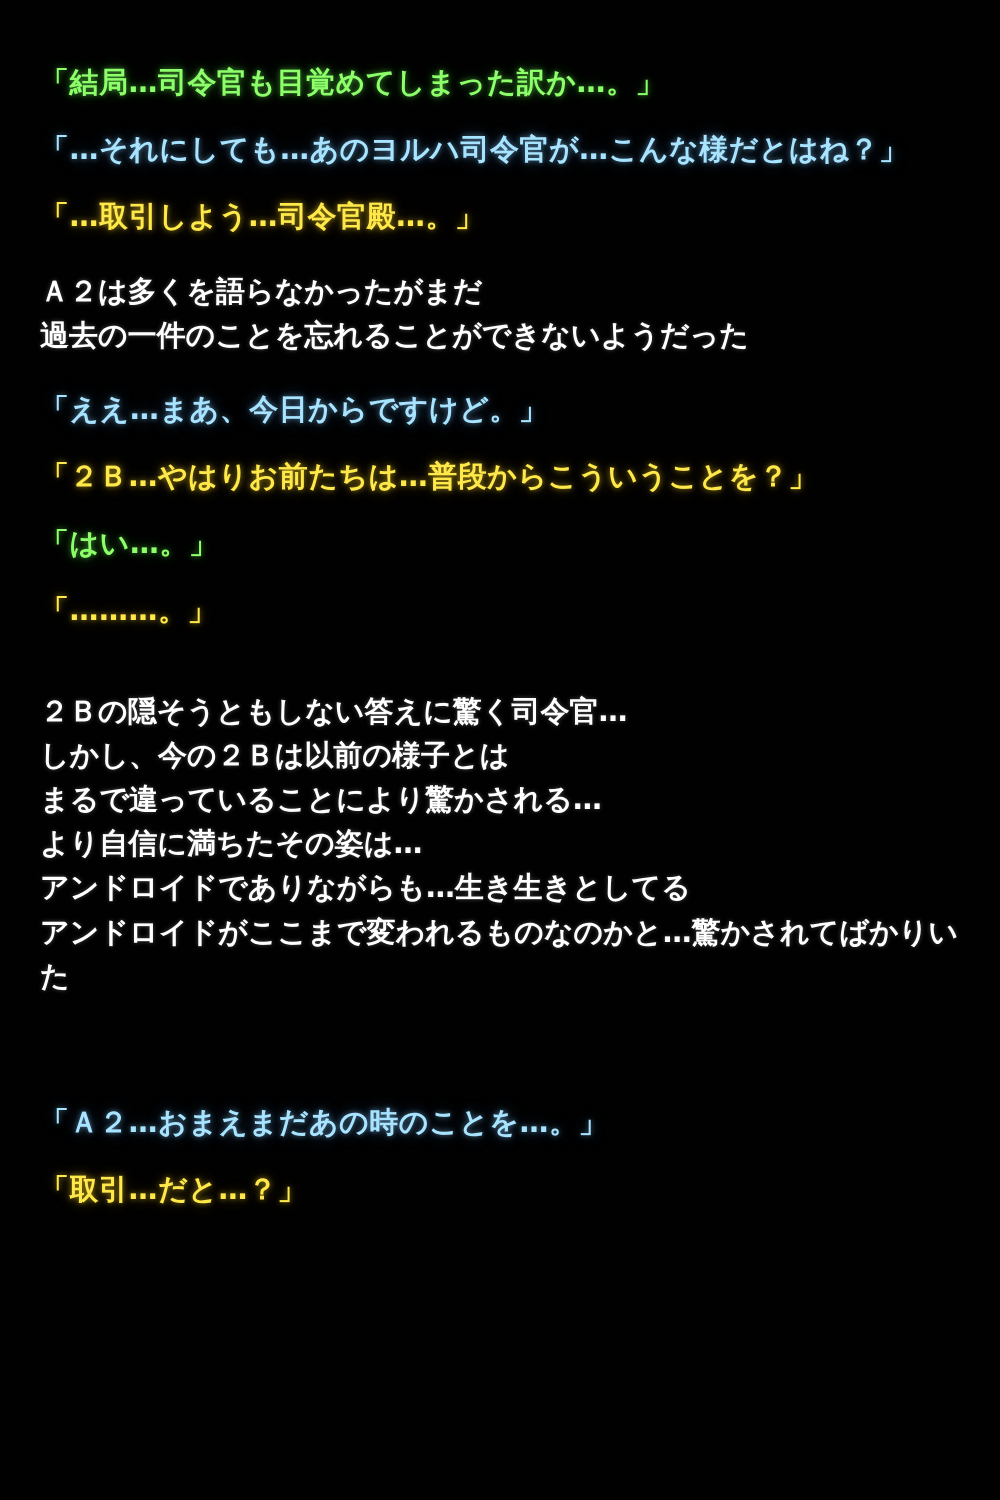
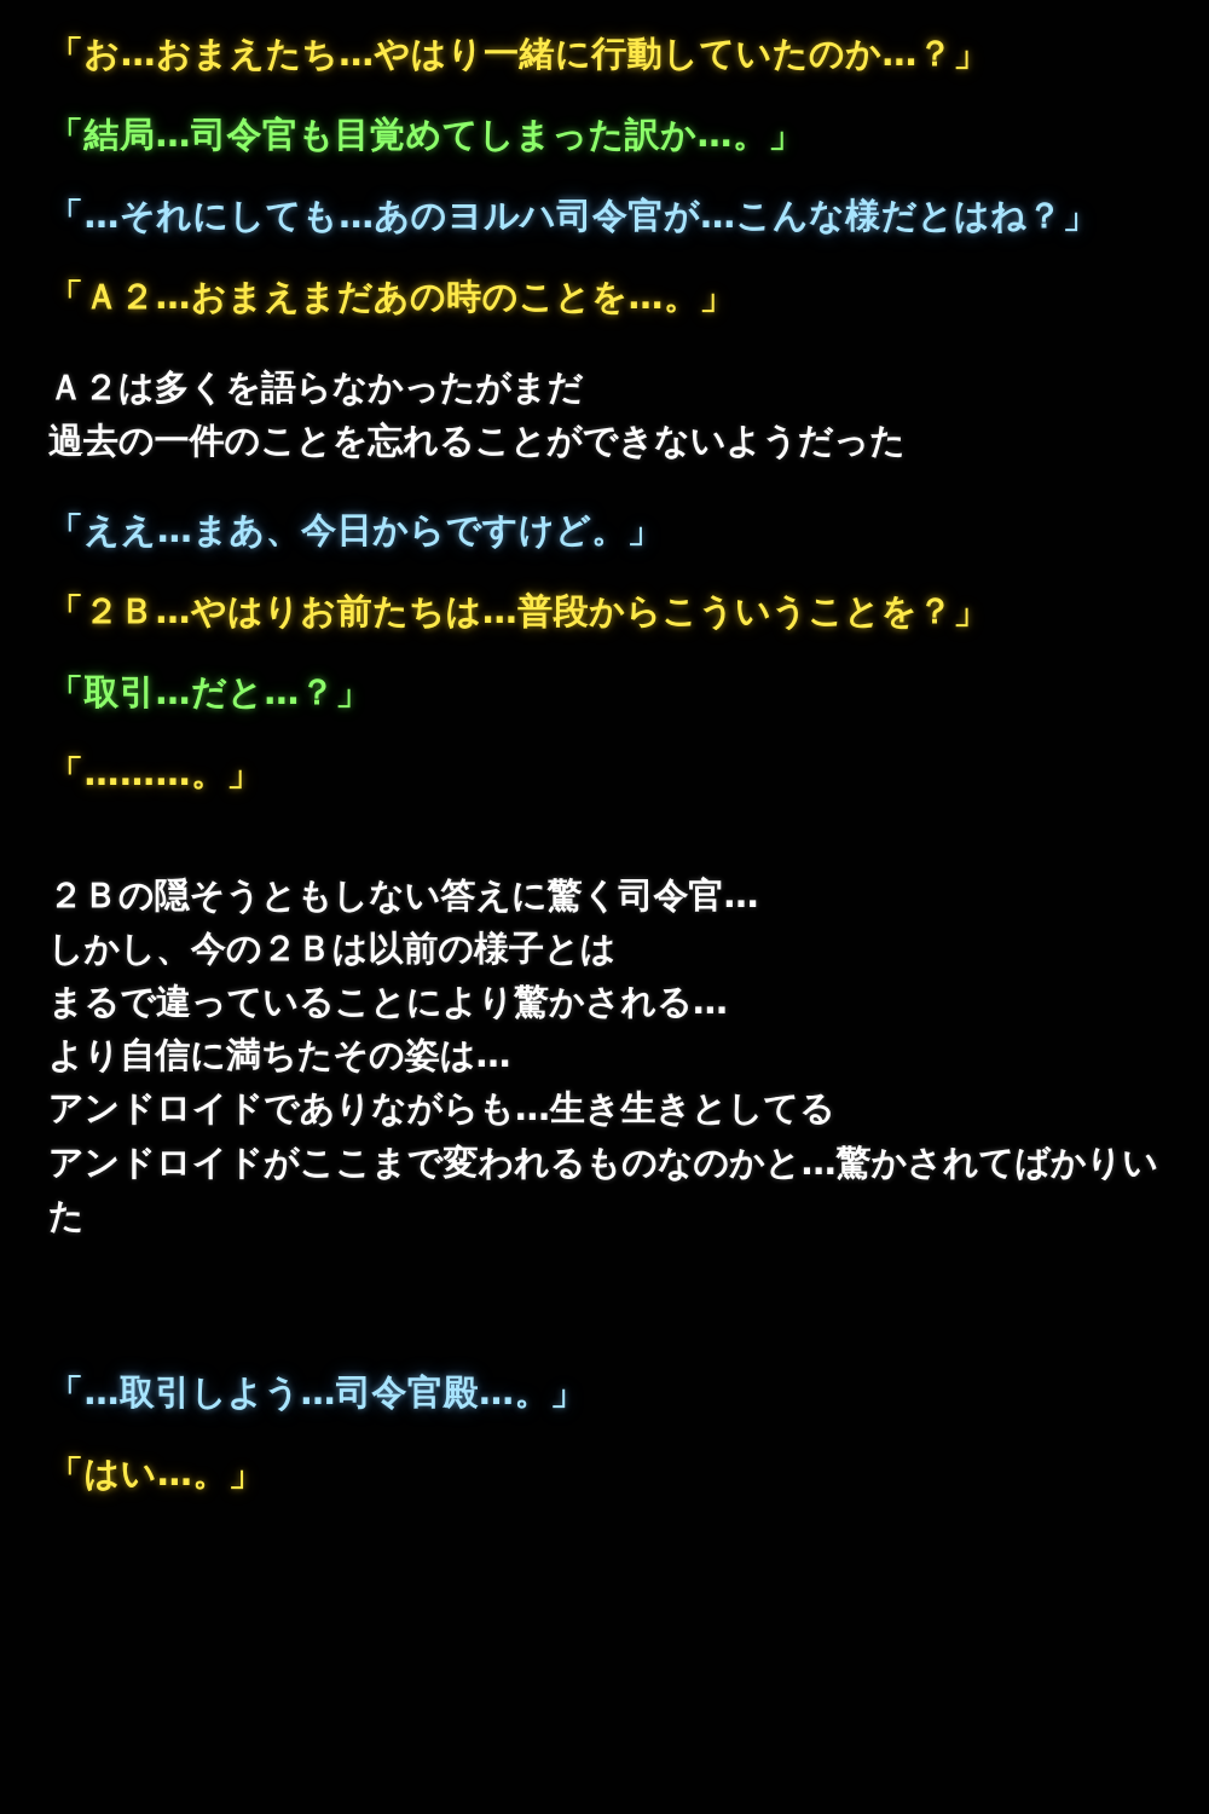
+ 「お…おまえたち…やはり一緒に行動していたのか…？」
  「結局…司令官も目覚めてしまった訳か…。」
  「…それにしても…あのヨルハ司令官が…こんな様だとはね？」
- 「…取引しよう…司令官殿…。」
+ 「Ａ２…おまえまだあの時のことを…。」
  Ａ２は多くを語らなかったがまだ
  過去の一件のことを忘れることができないようだった
  「ええ…まあ、今日からですけど。」
  「２Ｂ…やはりお前たちは…普段からこういうことを？」
- 「はい…。」
+ 「取引…だと…？」
  「………。」
  ２Ｂの隠そうともしない答えに驚く司令官…
  しかし、今の２Ｂは以前の様子とは
  まるで違っていることにより驚かされる…
  より自信に満ちたその姿は…
  アンドロイドでありながらも…生き生きとしてる
  アンドロイドがここまで変われるものなのかと…驚かされてばかりいた
- 「Ａ２…おまえまだあの時のことを…。」
+ 「…取引しよう…司令官殿…。」
- 「取引…だと…？」
+ 「はい…。」
